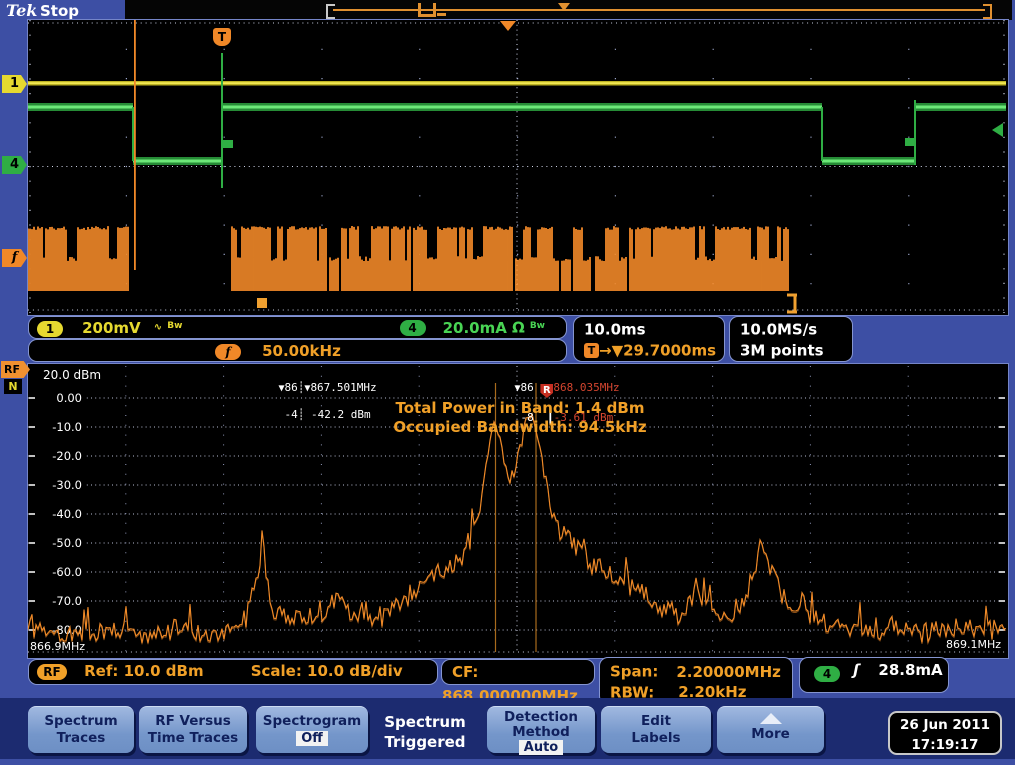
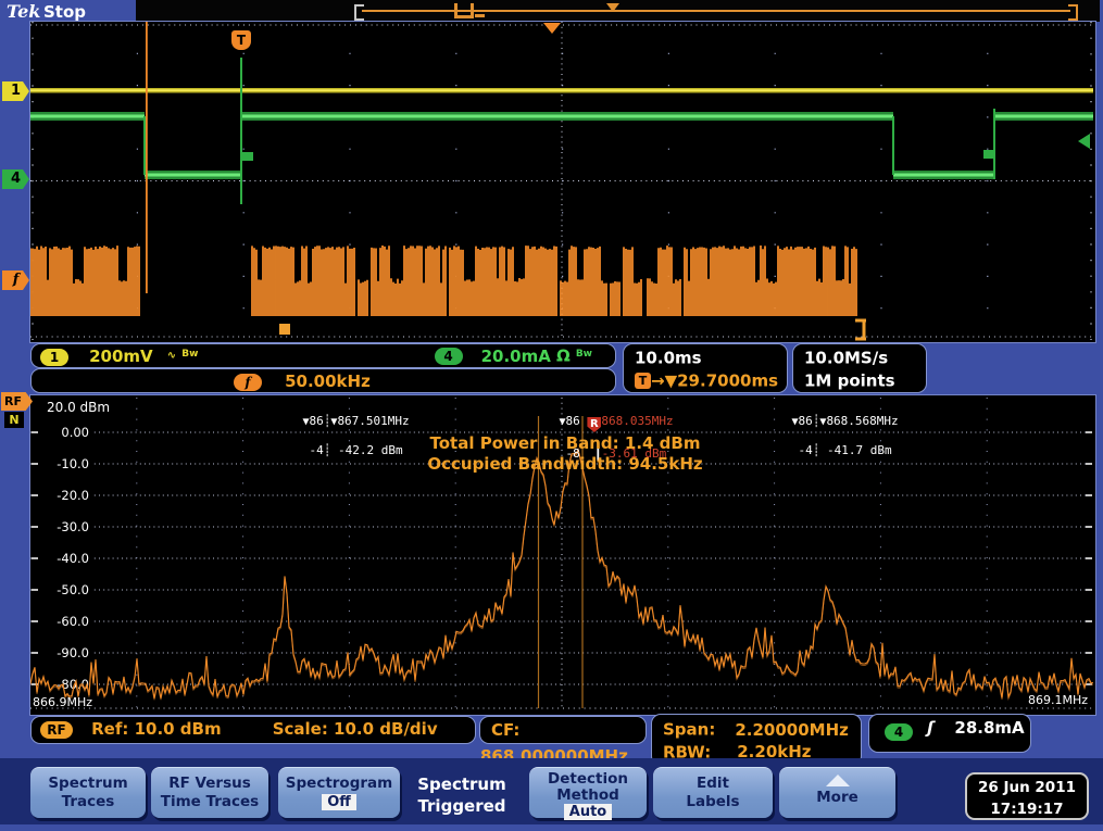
  Tek
  Stop
  0.00
  -10.0
  -20.0
  -30.0
  -40.0
  -50.0
  -60.0
- -70.0
+ -90.0
  -80.0
  1
  4
  f
  T
  1 200mV ∿ Bw 4 20.0mA Ω Bw
  f 50.00kHz
  10.0ms
  T →▼29.7000ms
  10.0MS/s
- 3M points
+ 1M points
  RF
  N
  20.0 dBm
  ▼86┊▼867.501MHz
  -4┊ -42.2 dBm
  ▼86 R 868.035MHz
  -8 ┃-3.61 dBm
+ ▼86┊▼868.568MHz
+ -4┊ -41.7 dBm
  Total Power in Band: 1.4 dBm
  Occupied Bandwidth: 94.5kHz
  866.9MHz
  869.1MHz
  RF Ref: 10.0 dBm Scale: 10.0 dB/div
  CF: 868.000000MHz
  Span: 2.20000MHz
  RBW: 2.20kHz
  4 ʃ 28.8mA
  Spectrum
  Traces
  RF Versus
  Time Traces
  Spectrogram
  Off
  Spectrum
  Triggered
  Detection
  Method
  Auto
  Edit
  Labels
  More
  26 Jun 2011
  17:19:17
